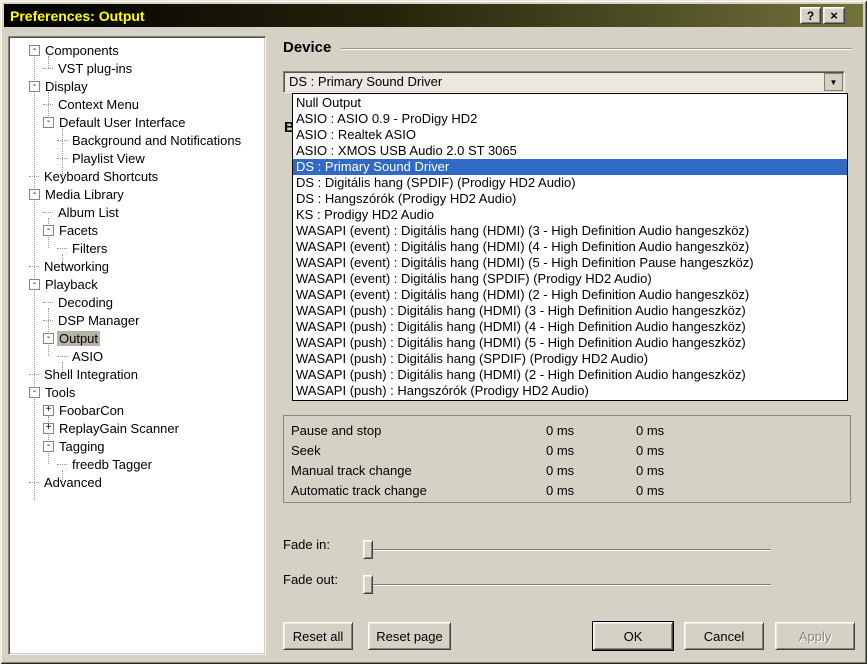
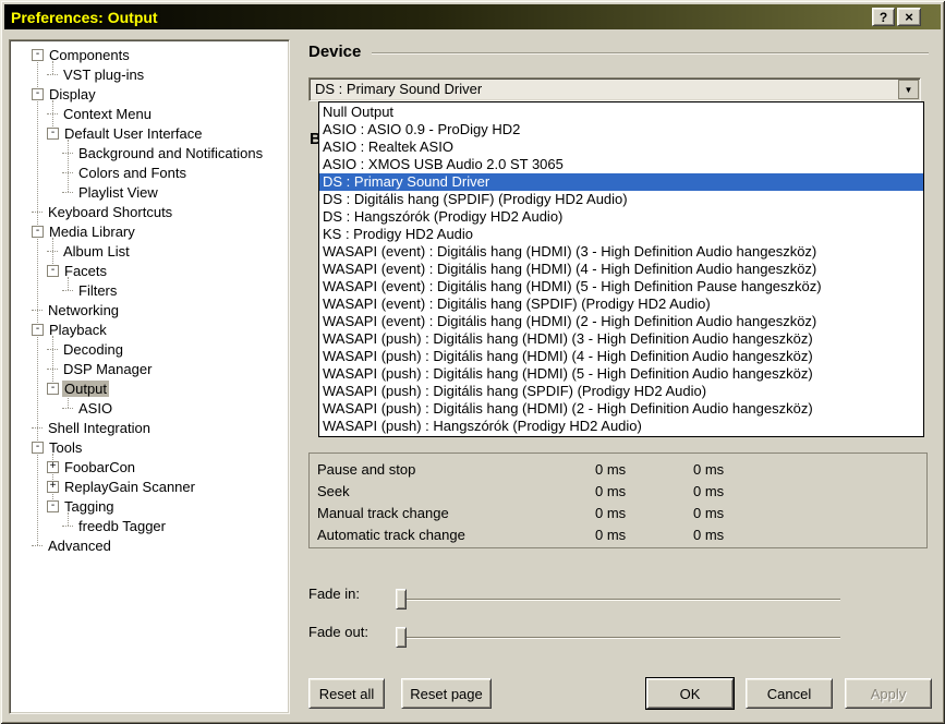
  Preferences: Output
  ?
  ×
  -
  Components
  VST plug-ins
  -
  Display
  Context Menu
  -
  Default User Interface
  Background and Notifications
+ Colors and Fonts
  Playlist View
  Keyboard Shortcuts
  -
  Media Library
  Album List
  -
  Facets
  Filters
  Networking
  -
  Playback
  Decoding
  DSP Manager
  -
  Output
  ASIO
  Shell Integration
  -
  Tools
  +
  FoobarCon
  +
  ReplayGain Scanner
  -
  Tagging
  freedb Tagger
  Advanced
  Device
  DS : Primary Sound Driver
  ▼
  B
  Null Output
  ASIO : ASIO 0.9 - ProDigy HD2
  ASIO : Realtek ASIO
  ASIO : XMOS USB Audio 2.0 ST 3065
  DS : Primary Sound Driver
  DS : Digitális hang (SPDIF) (Prodigy HD2 Audio)
  DS : Hangszórók (Prodigy HD2 Audio)
  KS : Prodigy HD2 Audio
  WASAPI (event) : Digitális hang (HDMI) (3 - High Definition Audio hangeszköz)
  WASAPI (event) : Digitális hang (HDMI) (4 - High Definition Audio hangeszköz)
  WASAPI (event) : Digitális hang (HDMI) (5 - High Definition Pause hangeszköz)
  WASAPI (event) : Digitális hang (SPDIF) (Prodigy HD2 Audio)
  WASAPI (event) : Digitális hang (HDMI) (2 - High Definition Audio hangeszköz)
  WASAPI (push) : Digitális hang (HDMI) (3 - High Definition Audio hangeszköz)
  WASAPI (push) : Digitális hang (HDMI) (4 - High Definition Audio hangeszköz)
  WASAPI (push) : Digitális hang (HDMI) (5 - High Definition Audio hangeszköz)
  WASAPI (push) : Digitális hang (SPDIF) (Prodigy HD2 Audio)
  WASAPI (push) : Digitális hang (HDMI) (2 - High Definition Audio hangeszköz)
  WASAPI (push) : Hangszórók (Prodigy HD2 Audio)
  Pause and stop
  0 ms
  0 ms
  Seek
  0 ms
  0 ms
  Manual track change
  0 ms
  0 ms
  Automatic track change
  0 ms
  0 ms
  Fade in:
  Fade out:
  Reset all
  Reset page
  OK
  Cancel
  Apply
